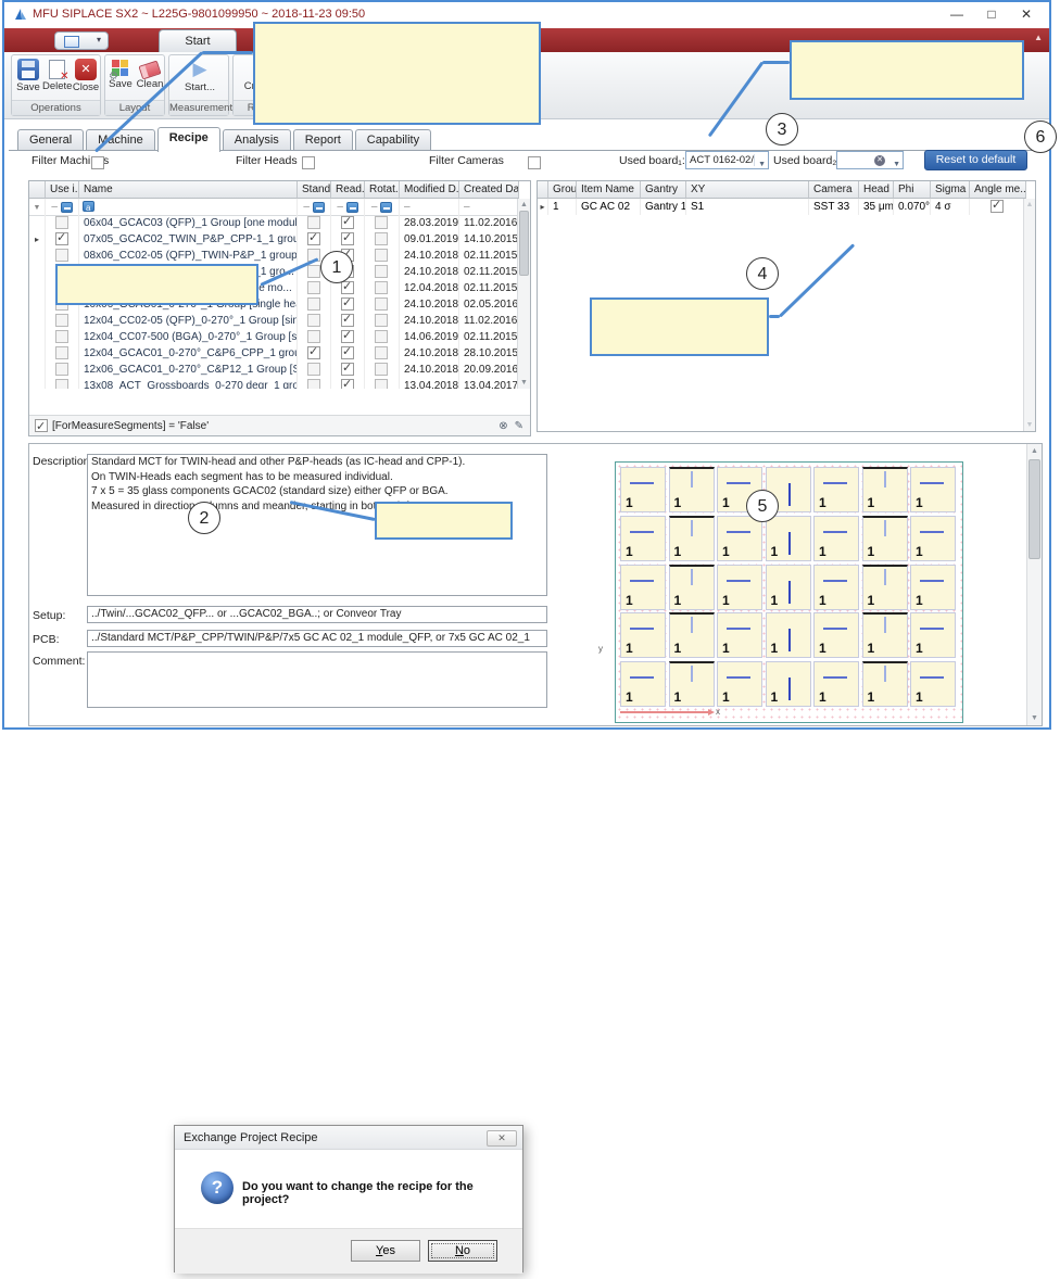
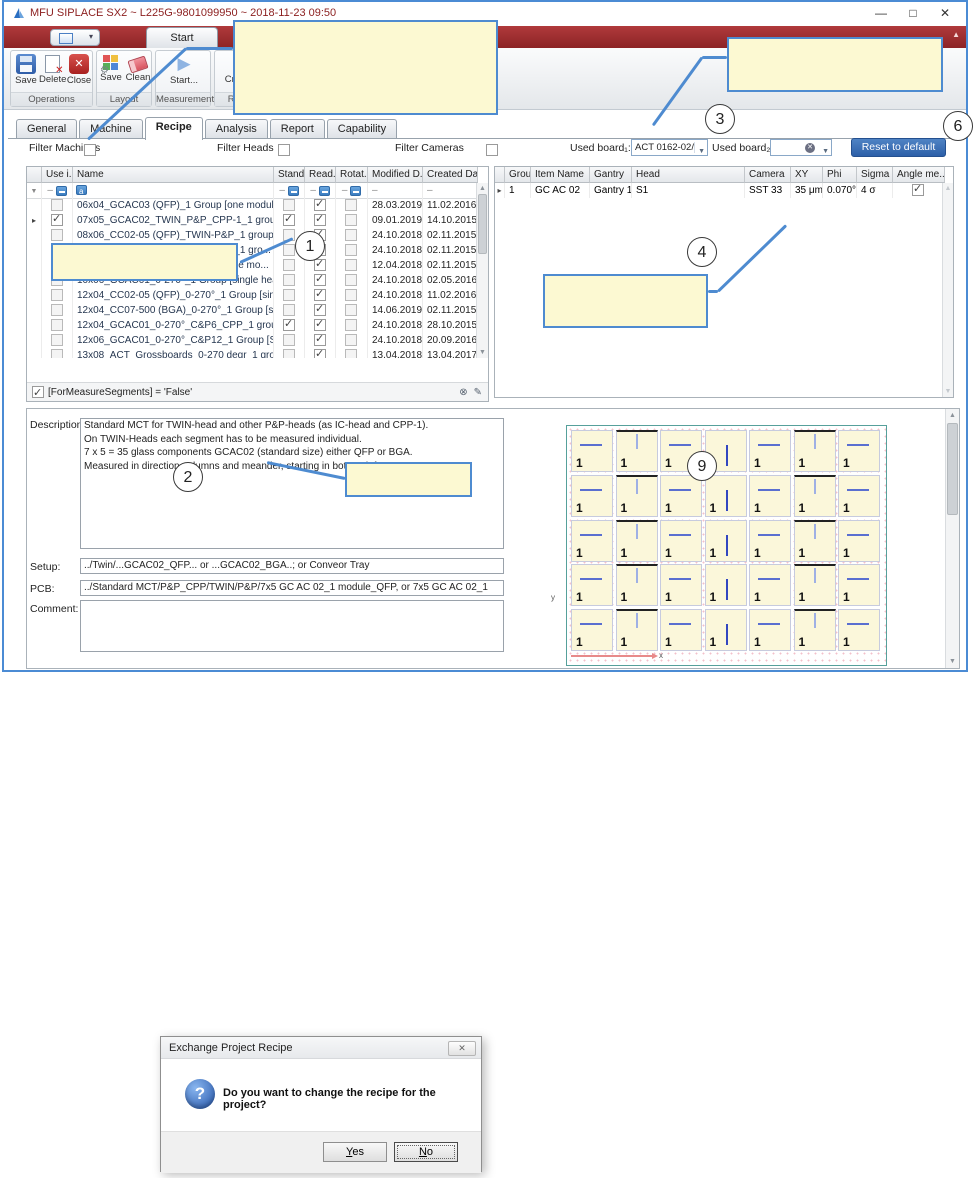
  MFU SIPLACE SX2 ~ L225G-9801099950 ~ 2018-11-23 09:50
  —
  □
  ✕
  ▾
  Start
  ▲
  Save
  Delete
  Close
  Operations
  Save
  Clean
  ▶
  Start...
  Measurement
  General
  Machine
  Recipe
  Analysis
  Report
  Capability
  Filter Machis
  Filter Heads
  Filter Cameras
  Used board₁:
  ACT 0162-02/
  Used board₂
  Reset to default
  Use i.
  Name
  Read.
  Rotat.
  Modified D.
  Created Da
  –
  –
  –
  –
  –
  –
  06x04_GCAC03 (QFP)_1 Group [one modul
  28.03.2019
  11.02.2016
  ▸
  07x05_GCAC02_TWIN_P&P_CPP-1_1 grou
  09.01.2019
  14.10.2015
  08x06_CC02-05 (QFP)_TWIN-P&P_1 group
  24.10.2018
  02.11.2015
  24.10.2018
  02.11.2015
  12.04.2018
  02.11.2015
  24.10.2018
  02.05.2016
  12x04_CC02-05 (QFP)_0-270°_1 Group [sin
  24.10.2018
  11.02.2016
  12x04_CC07-500 (BGA)_0-270°_1 Group [s
  14.06.2019
  02.11.2015
  12x04_GCAC01_0-270°_C&P6_CPP_1 grou
  24.10.2018
  28.10.2015
  12x06_GCAC01_0-270°_C&P12_1 Group [S
  24.10.2018
  20.09.2016
  13x08_ACT_Grossboards_0-270 degr_1 gro
  13.04.2018
  13.04.2017
  [ForMeasureSegments] = 'False'
  ✎
  ⊗
  Grou
  Item Name
  Gantry
- XY
+ Head
  Camera
- Head
+ XY
  Phi
  Sigma
  Angle me..
  ▸
  1
  GC AC 02
  Gantry 1
  S1
  SST 33
  35 μm
  0.070°
  4 σ
  Descriptio
  Standard MCT for TWIN-head and other P&P-heads (as IC-head and CPP-1).
  On TWIN-Heads each segment has to be measured individual.
  7 x 5 = 35 glass components GCAC02 (standard size) either QFP or BGA.
  Setup:
  ../Twin/...GCAC02_QFP... or ...GCAC02_BGA..; or Conveor Tray
  PCB:
  ../Standard MCT/P&P_CPP/TWIN/P&P/7x5 GC AC 02_1 module_QFP, or 7x5 GC AC 02_1
  Comment:
  1
  1
  1
  1
  1
  1
  1
  1
  1
  1
  1
  1
  1
  1
  1
  1
  1
  1
  1
  1
  1
  1
  1
  1
  1
  1
  1
  1
  1
  1
  1
  1
  1
  1
  x
  y
  1
  2
  3
  4
- 5
+ 9
  6
  Exchange Project Recipe
  ✕
  ?
  Do you want to change the recipe for the project?
  Yes
  No
